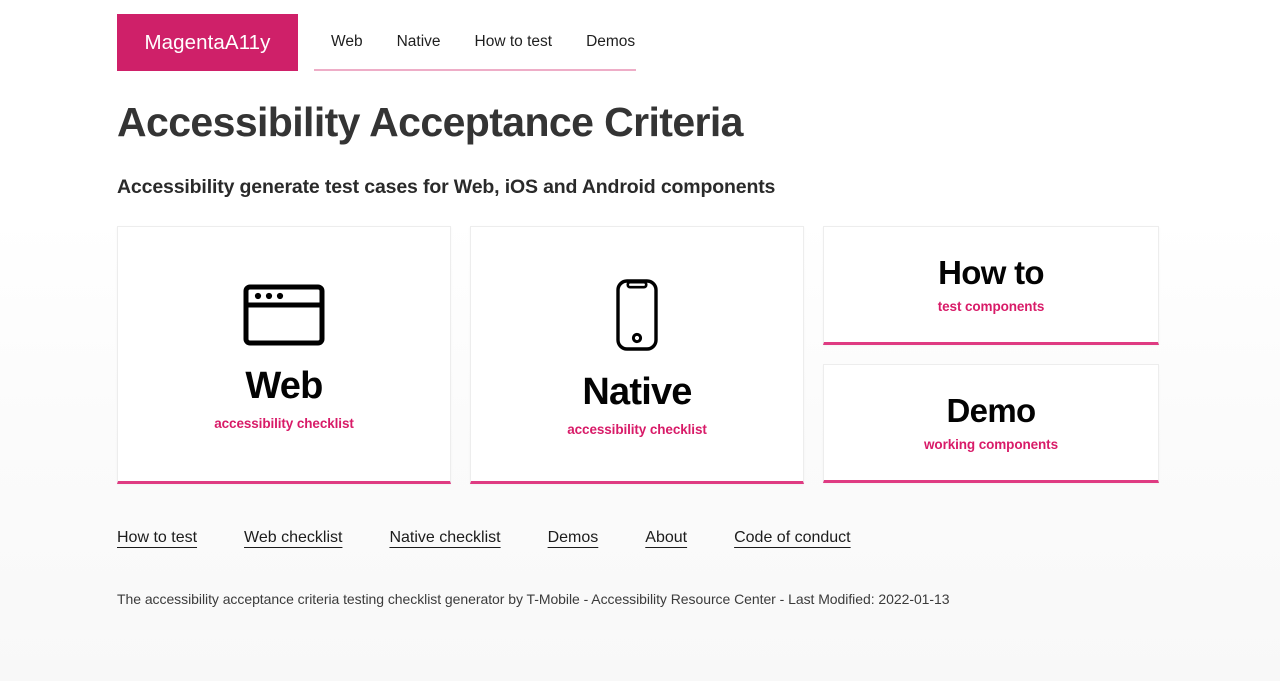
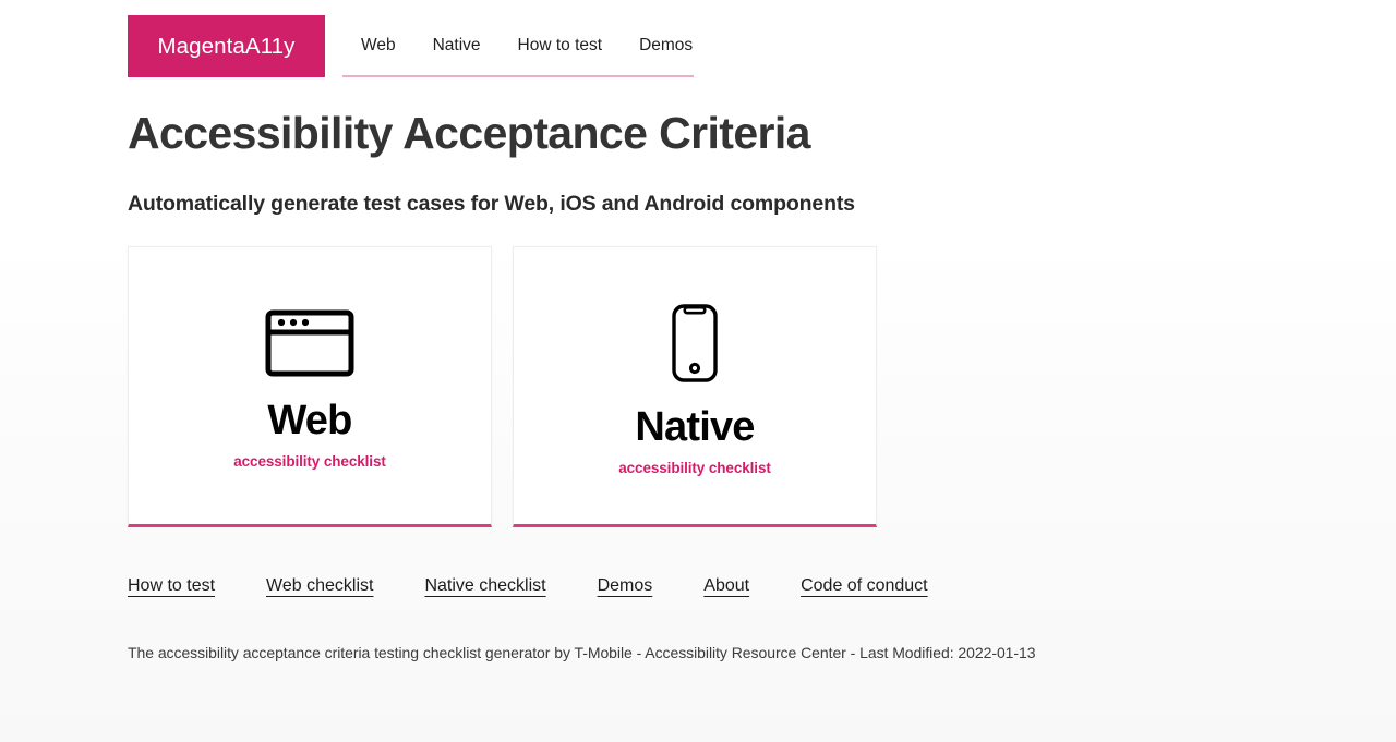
  MagentaA11y
  Web
  Native
  How to test
  Demos
  Accessibility Acceptance Criteria
- Accessibility generate test cases for Web, iOS and Android components
+ Automatically generate test cases for Web, iOS and Android components
  Web
  accessibility checklist
  Native
  accessibility checklist
- How to
- test components
- Demo
- working components
  How to test
  Web checklist
  Native checklist
  Demos
  About
  Code of conduct
  The accessibility acceptance criteria testing checklist generator by T-Mobile - Accessibility Resource Center - Last Modified: 2022‑01‑13
